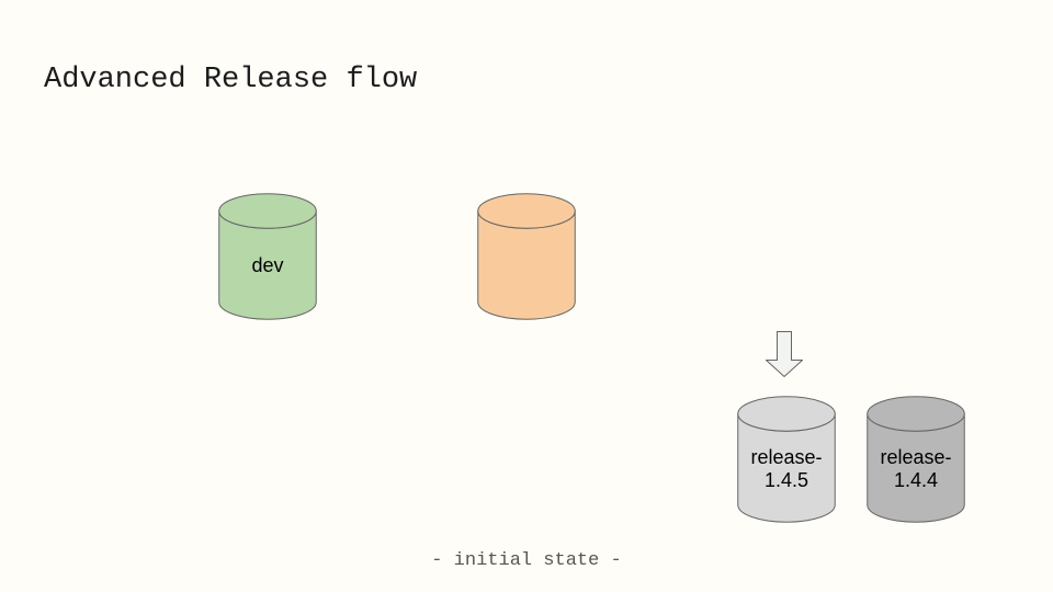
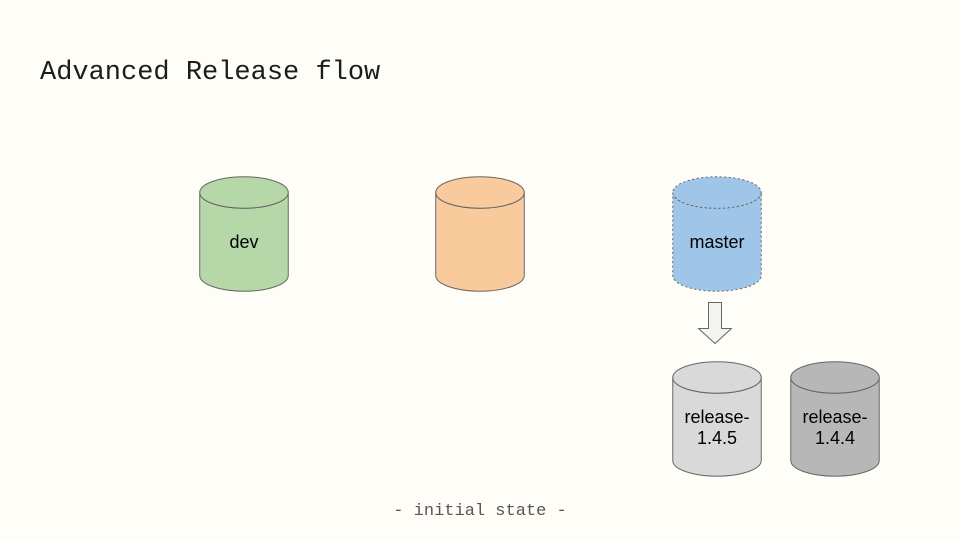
  Advanced Release flow
  dev
+ master
  release-
  1.4.5
  release-
  1.4.4
  - initial state -
